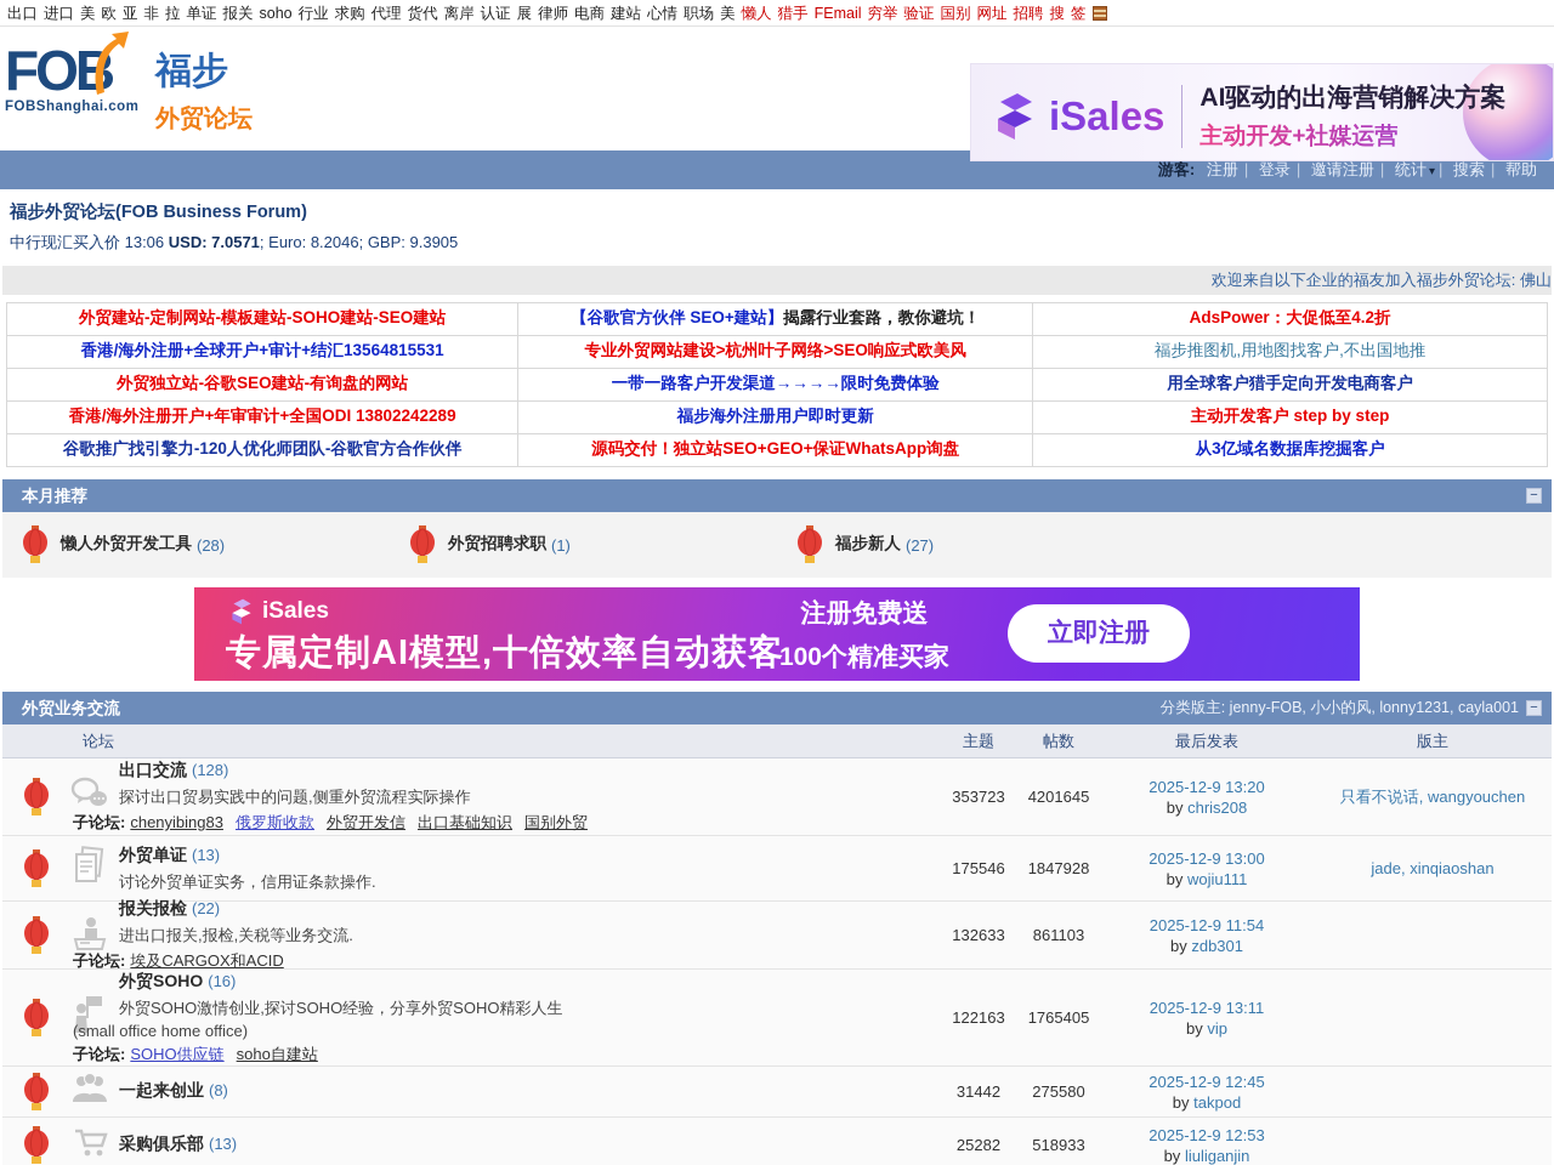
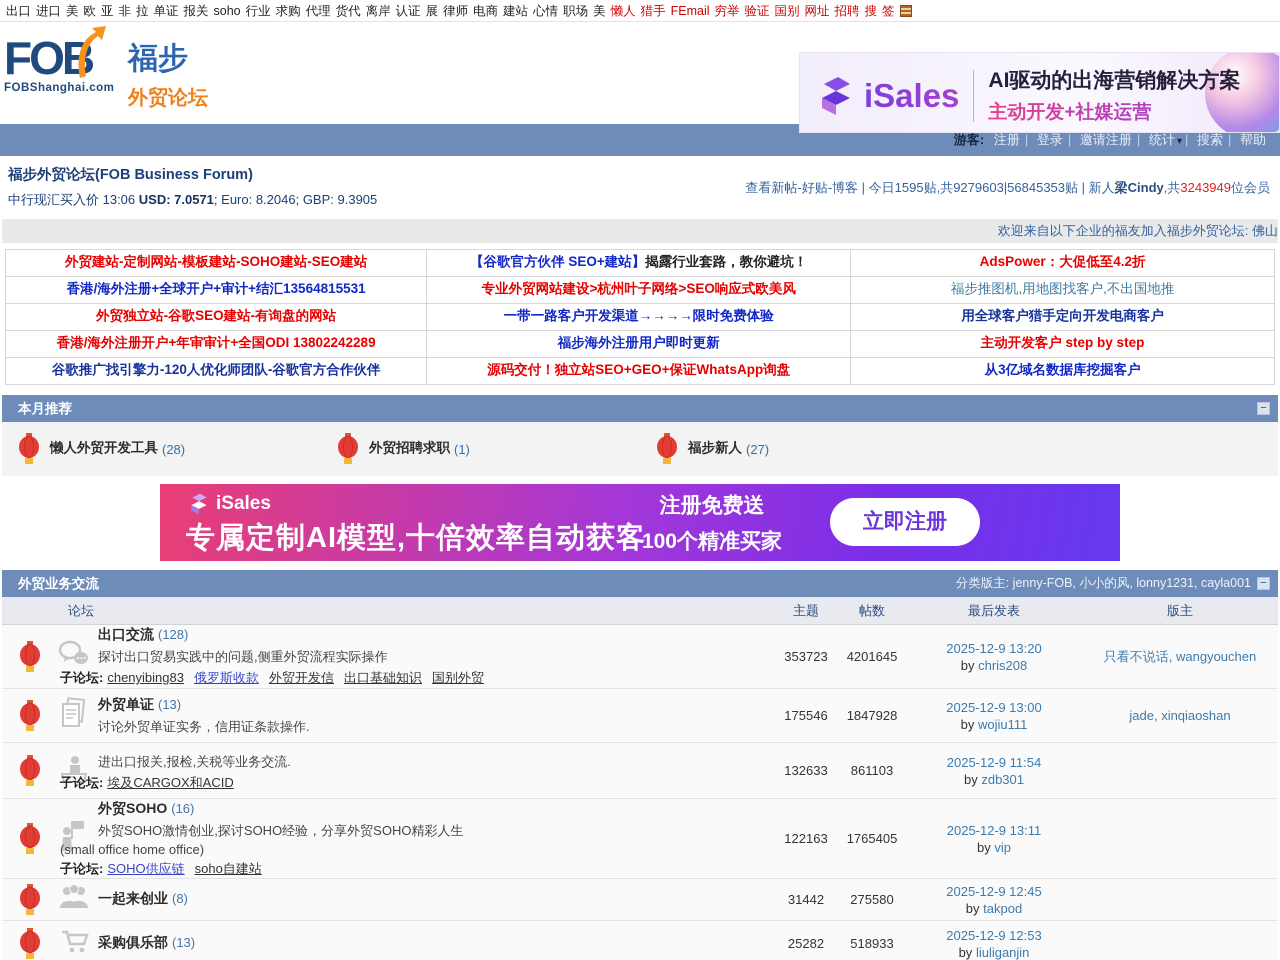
  出口 进口 美 欧 亚 非 拉 单证 报关 soho 行业 求购 代理 货代 离岸 认证 展 律师 电商 建站 心情 职场 美 懒人 猎手 FEmail 穷举 验证 国别 网址 招聘 搜 签
  FOB
  FOBShanghai.com
  福步
  外贸论坛
  iSales
  AI驱动的出海营销解决方案
  主动开发+社媒运营
  游客: 注册 | 登录 | 邀请注册 | 统计 ▾ | 搜索 | 帮助
  福步外贸论坛(FOB Business Forum)
  中行现汇买入价 13:06 USD: 7.0571; Euro: 8.2046; GBP: 9.3905
+ 查看新帖-好贴-博客 | 今日1595贴,共9279603|56845353贴 | 新人梁Cindy,共3243949位会员
  欢迎来自以下企业的福友加入福步外贸论坛: 佛山
  外贸建站-定制网站-模板建站-SOHO建站-SEO建站	【谷歌官方伙伴 SEO+建站】揭露行业套路，教你避坑！	AdsPower：大促低至4.2折
  香港/海外注册+全球开户+审计+结汇13564815531	专业外贸网站建设>杭州叶子网络>SEO响应式欧美风	福步推图机,用地图找客户,不出国地推
  外贸独立站-谷歌SEO建站-有询盘的网站	一带一路客户开发渠道→→→→限时免费体验	用全球客户猎手定向开发电商客户
  香港/海外注册开户+年审审计+全国ODI 13802242289	福步海外注册用户即时更新	主动开发客户 step by step
  谷歌推广找引擎力-120人优化师团队-谷歌官方合作伙伴	源码交付！独立站SEO+GEO+保证WhatsApp询盘	从3亿域名数据库挖掘客户
  本月推荐
  −
  懒人外贸开发工具
  (28)
  外贸招聘求职
  (1)
  福步新人
  (27)
  iSales
  专属定制AI模型,十倍效率自动获客
  注册免费送
  100个精准买家
  立即注册
  外贸业务交流
  分类版主: jenny-FOB, 小小的风, lonny1231, cayla001
  −
  论坛
  主题
  帖数
  最后发表
  版主
  出口交流 (128)
  探讨出口贸易实践中的问题,侧重外贸流程实际操作
  子论坛: chenyibing83 俄罗斯收款 外贸开发信 出口基础知识 国别外贸
  353723
  4201645
  2025-12-9 13:20
  by chris208
  只看不说话, wangyouchen
  外贸单证 (13)
  讨论外贸单证实务，信用证条款操作.
  175546
  1847928
  2025-12-9 13:00
  by wojiu111
  jade, xinqiaoshan
- 报关报检 (22)
  进出口报关,报检,关税等业务交流.
  子论坛: 埃及CARGOX和ACID
  132633
  861103
  2025-12-9 11:54
  by zdb301
  外贸SOHO (16)
  外贸SOHO激情创业,探讨SOHO经验，分享外贸SOHO精彩人生
  (small office home office)
  子论坛: SOHO供应链 soho自建站
  122163
  1765405
  2025-12-9 13:11
  by vip
  一起来创业 (8)
  31442
  275580
  2025-12-9 12:45
  by takpod
  采购俱乐部 (13)
  25282
  518933
  2025-12-9 12:53
  by liuliganjin
